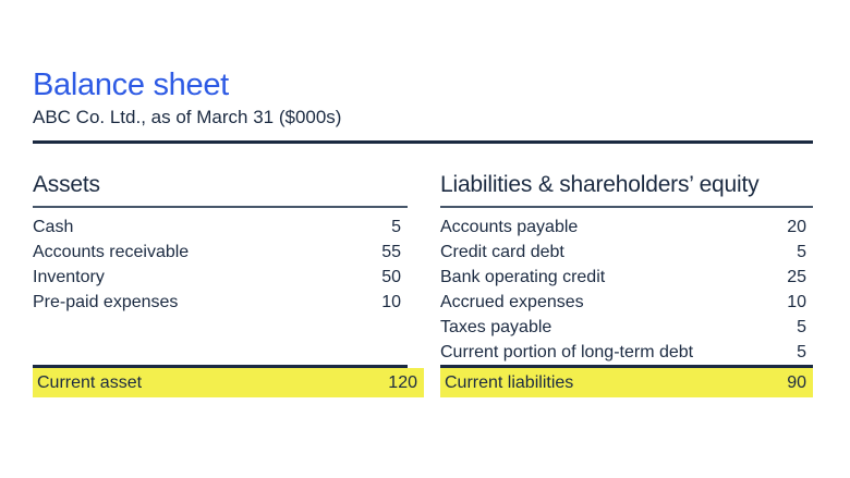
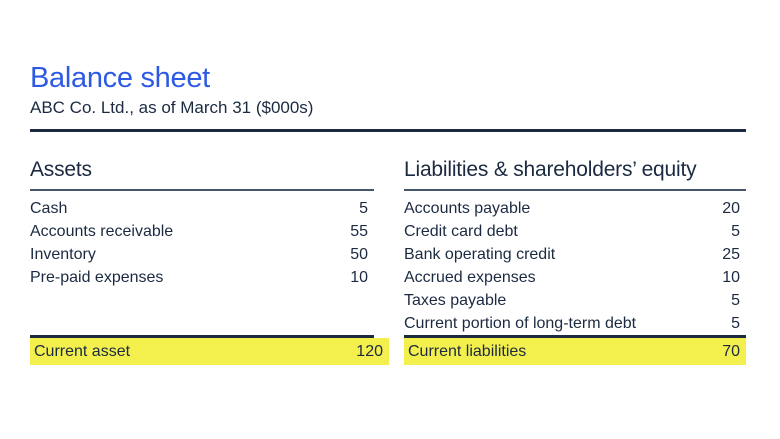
  Balance sheet
  ABC Co. Ltd., as of March 31 ($000s)
  Assets
  Cash
  5
  Accounts receivable
  55
  Inventory
  50
  Pre-paid expenses
  10
  Current asset
  120
  Liabilities & shareholders’ equity
  Accounts payable
  20
  Credit card debt
  5
  Bank operating credit
  25
  Accrued expenses
  10
  Taxes payable
  5
  Current portion of long-term debt
  5
  Current liabilities
- 90
+ 70
